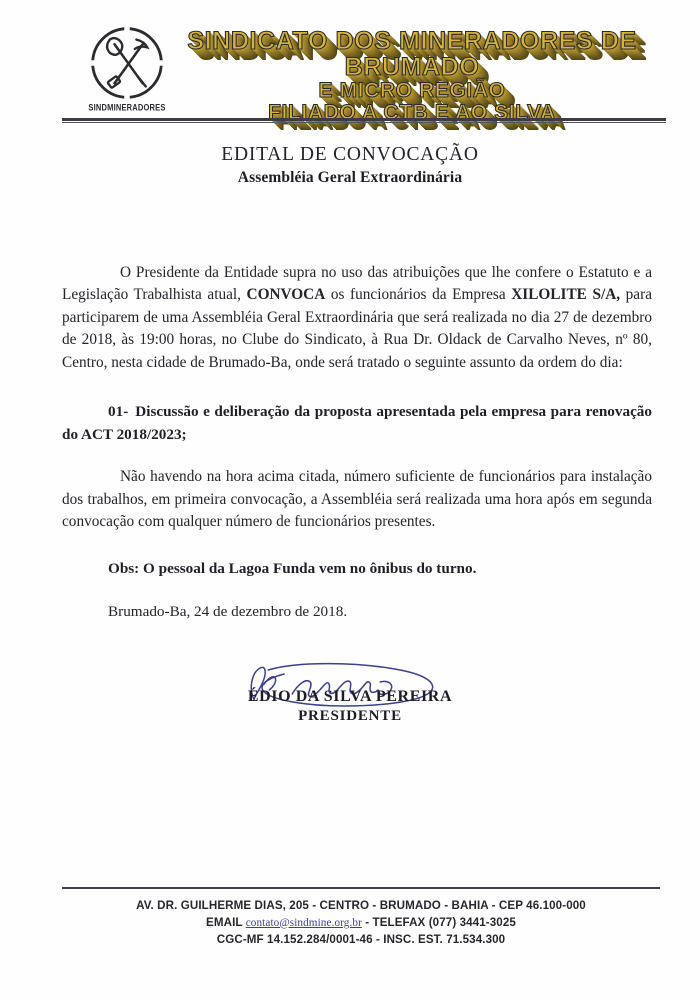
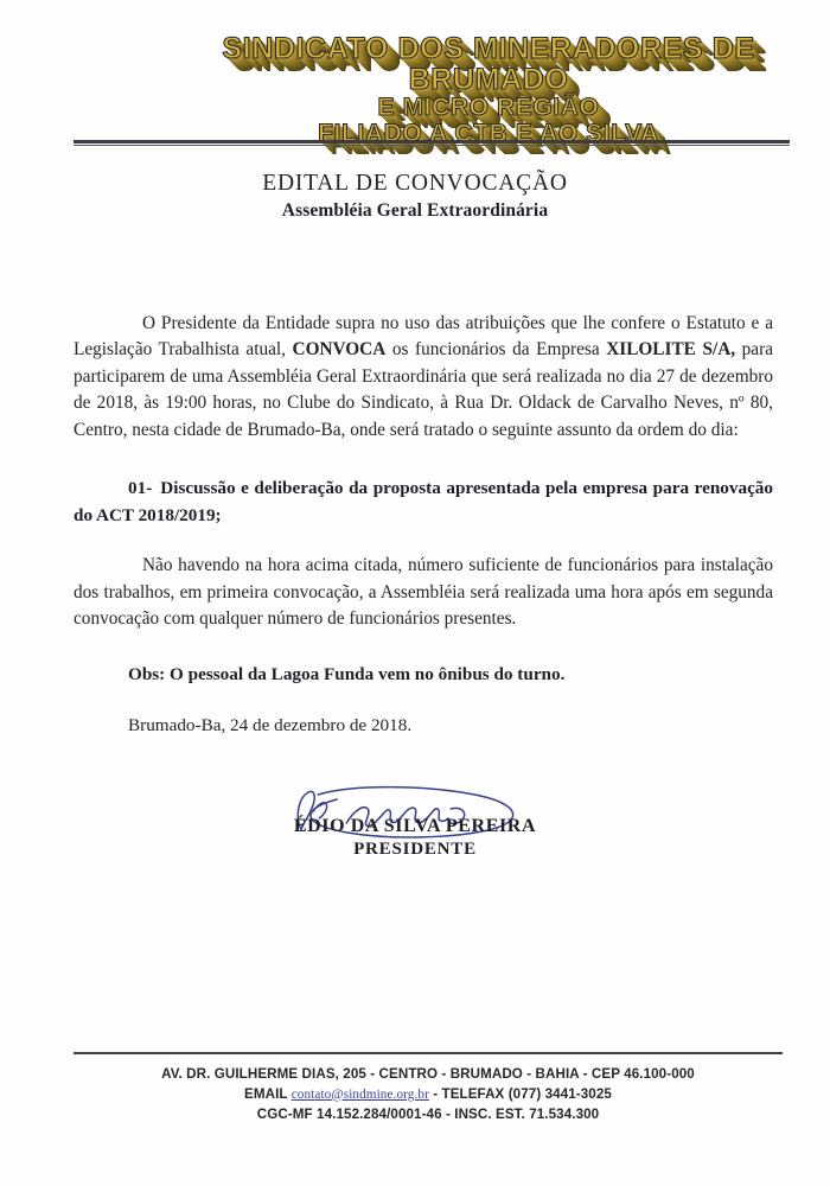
- SINDMINERADORES
  SINDICATO DOS MINERADORES DE BRUMADO
  E MICRO REGIÃO
  FILIADO A CTB E AO SILVA
  EDITAL DE CONVOCAÇÃO
  Assembléia Geral Extraordinária
  O Presidente da Entidade supra no uso das atribuições que lhe confere o Estatuto e a Legislação Trabalhista atual, CONVOCA os funcionários da Empresa XILOLITE S/A, para participarem de uma Assembléia Geral Extraordinária que será realizada no dia 27 de dezembro de 2018, às 19:00 horas, no Clube do Sindicato, à Rua Dr. Oldack de Carvalho Neves, nº 80, Centro, nesta cidade de Brumado-Ba, onde será tratado o seguinte assunto da ordem do dia:
- 01- Discussão e deliberação da proposta apresentada pela empresa para renovação do ACT 2018/2023;
+ 01- Discussão e deliberação da proposta apresentada pela empresa para renovação do ACT 2018/2019;
  Não havendo na hora acima citada, número suficiente de funcionários para instalação dos trabalhos, em primeira convocação, a Assembléia será realizada uma hora após em segunda convocação com qualquer número de funcionários presentes.
  Obs: O pessoal da Lagoa Funda vem no ônibus do turno.
  Brumado-Ba, 24 de dezembro de 2018.
  ÉDIO DA SILVA PEREIRA
  PRESIDENTE
  AV. DR. GUILHERME DIAS, 205 - CENTRO - BRUMADO - BAHIA - CEP 46.100-000
  EMAIL contato@sindmine.org.br - TELEFAX (077) 3441-3025
  CGC-MF 14.152.284/0001-46 - INSC. EST. 71.534.300
